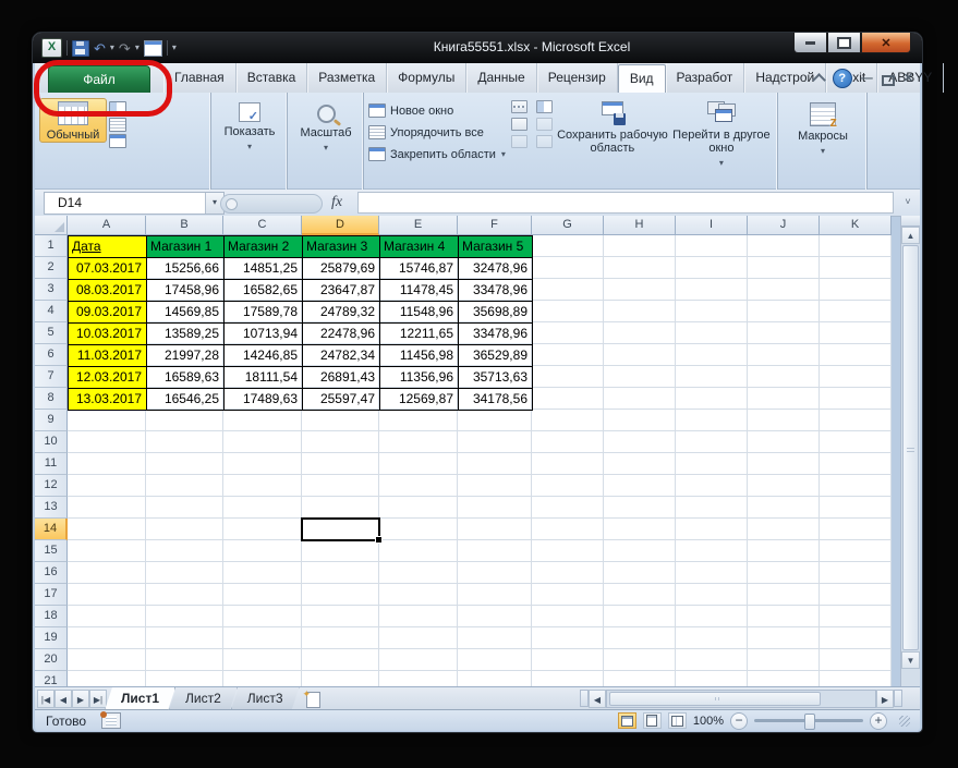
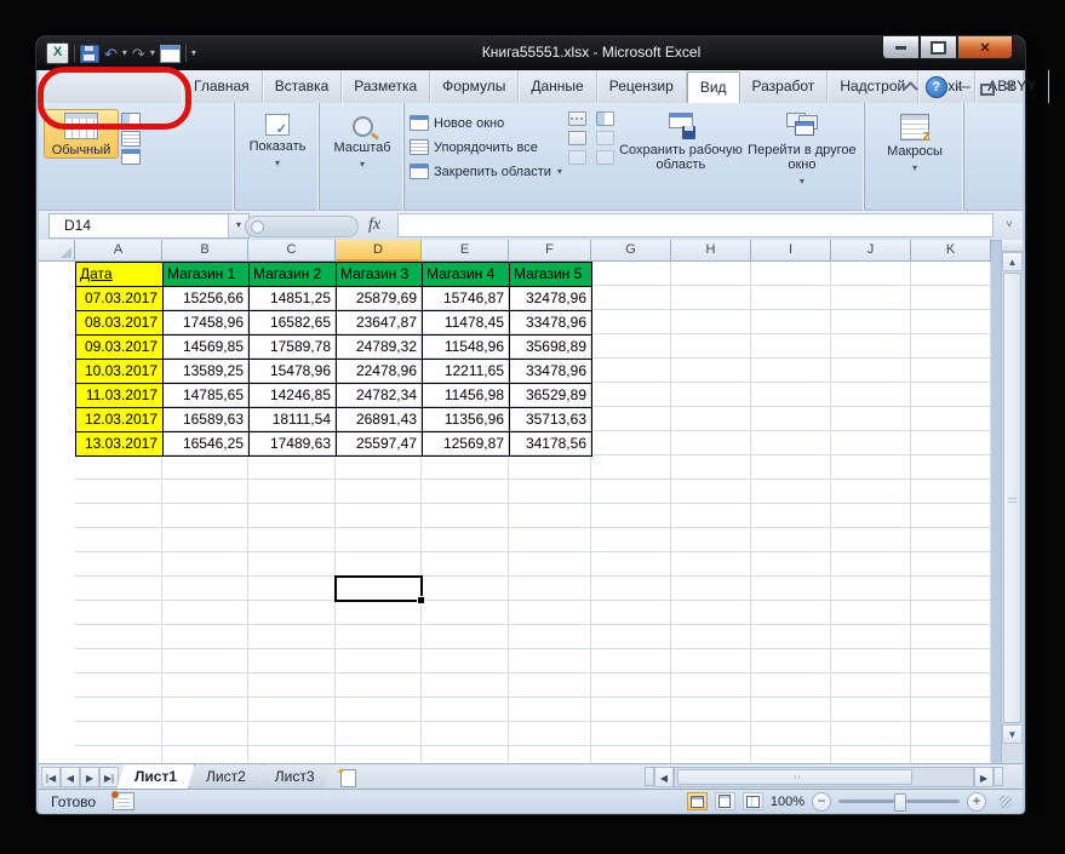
  X
  ↶
  ▾
  ↷
  ▾
  ▾
  Книга55551.xlsx - Microsoft Excel
  ✕
- Файл
  Главная
  Вставка
  Разметка
  Формулы
  Данные
  Рецензир
  Вид
  Разработ
  Надстрой
  ?
  —
  ✕
  Обычный
  Показать
  Масштаб
  Новое окно
  Упорядочить все
  Закрепить области
  ▾
  Сохранить рабочую область
  Перейти в другое окно
  Макросы
  D14
  ▾
  fx
  ˅
  A
  B
  C
  D
  E
  F
  G
  H
  I
  J
  K
- 1
- 2
- 3
- 4
- 5
- 6
- 7
- 8
- 9
- 10
- 11
- 12
- 13
- 14
- 15
- 16
- 17
- 18
- 19
- 20
- 21
  Дата
  Магазин 1
  Магазин 2
  Магазин 3
  Магазин 4
  Магазин 5
  07.03.2017
  15256,66
  14851,25
  25879,69
  15746,87
  32478,96
  08.03.2017
  17458,96
  16582,65
  23647,87
  11478,45
  33478,96
  09.03.2017
  14569,85
  17589,78
  24789,32
  11548,96
  35698,89
  10.03.2017
  13589,25
- 10713,94
+ 15478,96
  22478,96
  12211,65
  33478,96
  11.03.2017
- 21997,28
+ 14785,65
  14246,85
  24782,34
  11456,98
  36529,89
  12.03.2017
  16589,63
  18111,54
  26891,43
  11356,96
  35713,63
  13.03.2017
  16546,25
  17489,63
  25597,47
  12569,87
  34178,56
  ▲
  ▼
  |◀
  ◀
  ▶
  ▶|
  Лист1
  Лист2
  Лист3
  ✦
  ◀
  ▶
  Готово
  100%
  −
  +
